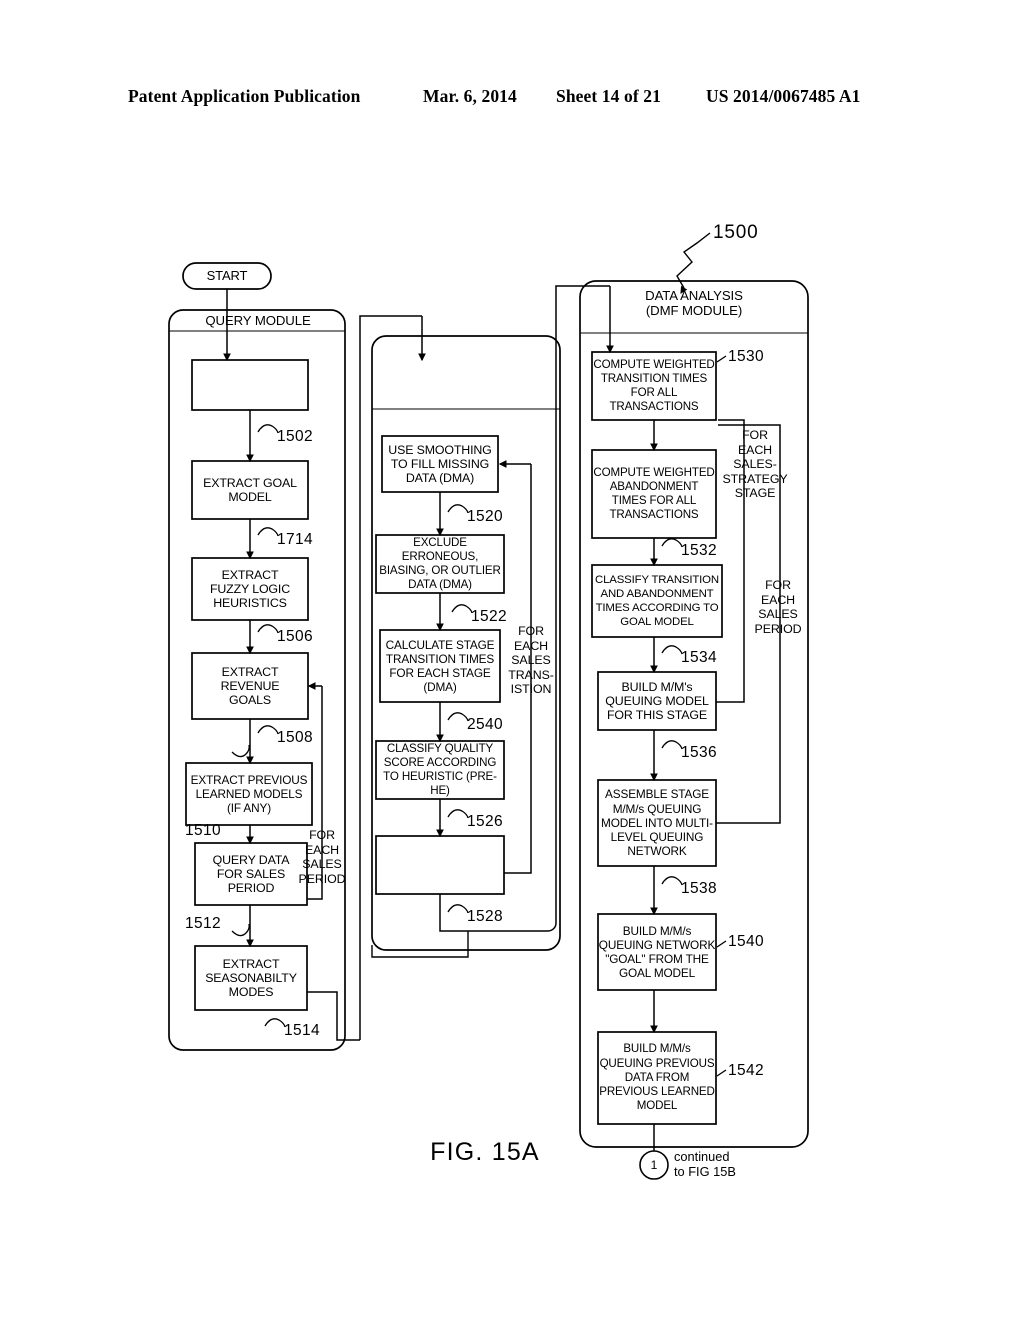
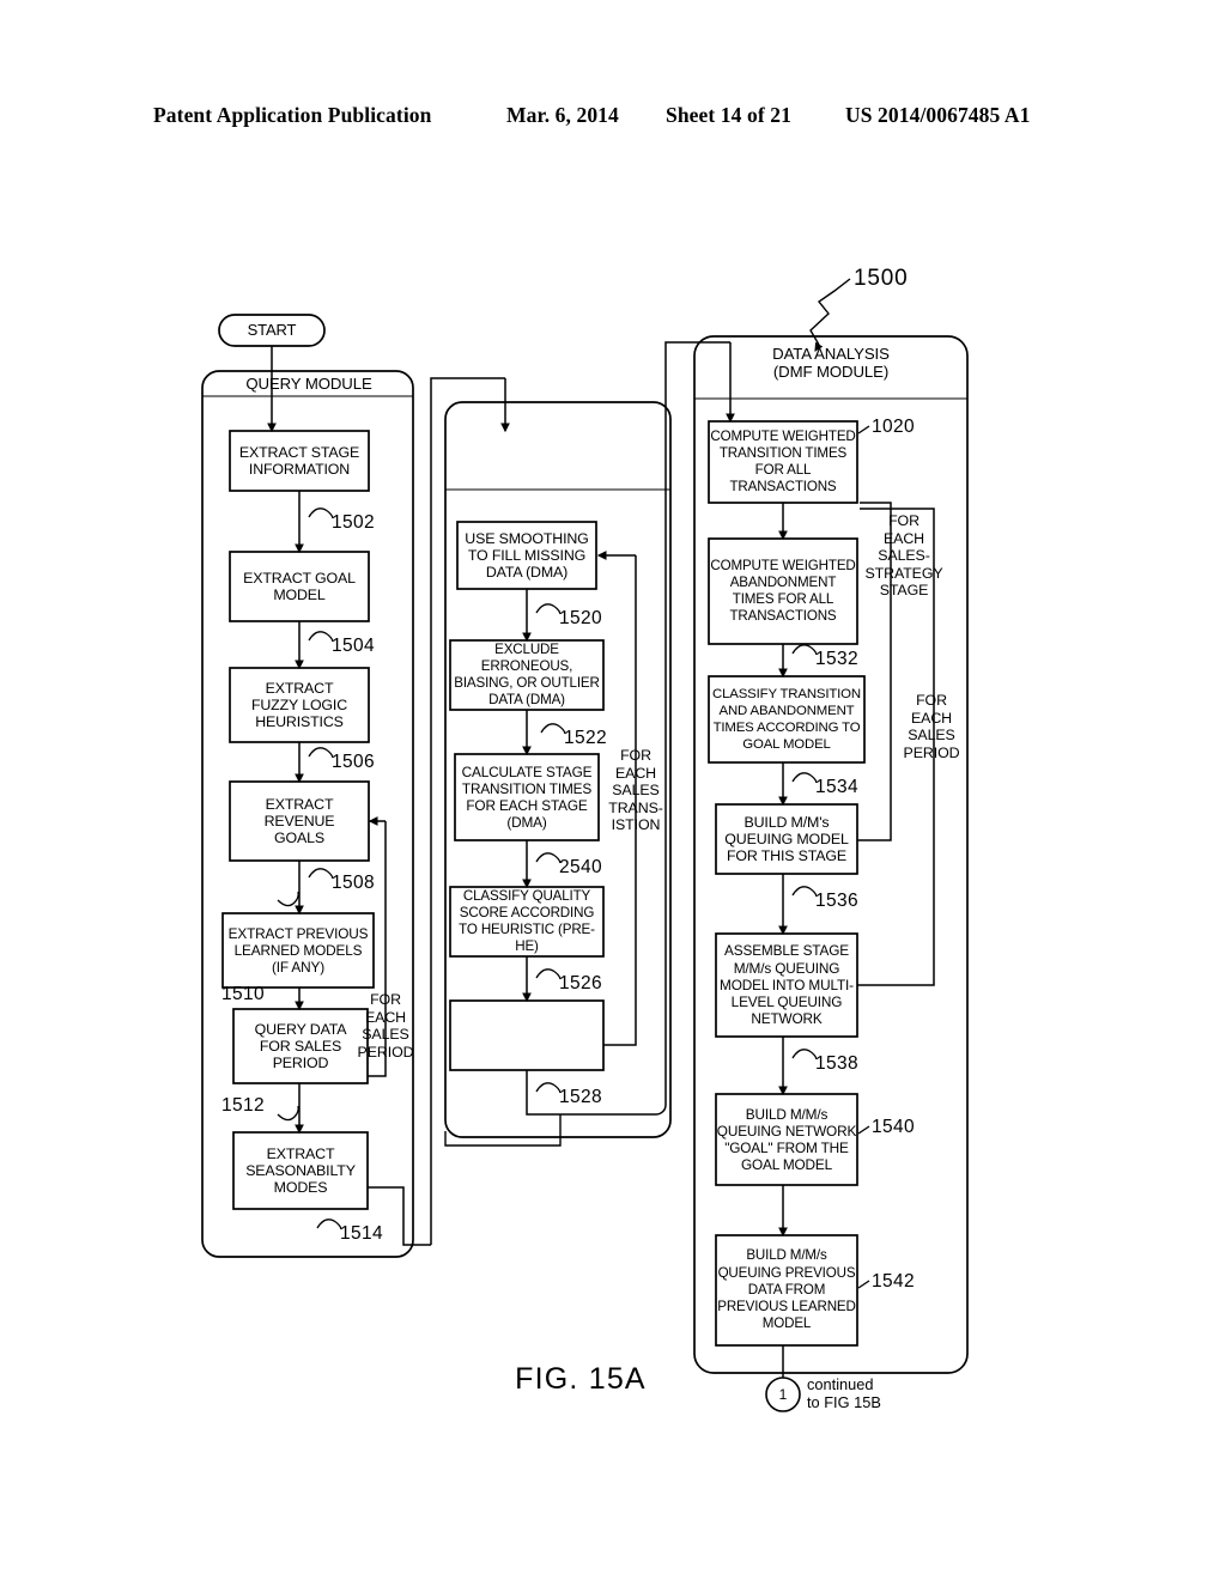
  Patent Application Publication
  Mar. 6, 2014
  Sheet 14 of 21
  US 2014/0067485 A1
  1500
  START
  QUERY MODULE
+ EXTRACT STAGE
+ INFORMATION
  EXTRACT GOAL
  MODEL
  EXTRACT
  FUZZY LOGIC
  HEURISTICS
  EXTRACT
  REVENUE
  GOALS
  EXTRACT PREVIOUS
  LEARNED MODELS
  (IF ANY)
  QUERY DATA
  FOR SALES
  PERIOD
  EXTRACT
  SEASONABILTY
  MODES
  1502
- 1714
+ 1504
  1506
  1508
  1510
  1512
  1514
  FOR
  EACH
  SALES
  PERIOD
  USE SMOOTHING
  TO FILL MISSING
  DATA (DMA)
  EXCLUDE ERRONEOUS,
  BIASING, OR OUTLIER
  DATA (DMA)
  CALCULATE STAGE
  TRANSITION TIMES
  FOR EACH STAGE
  (DMA)
  CLASSIFY QUALITY
  SCORE ACCORDING
  TO HEURISTIC (PRE-HE)
  1520
  1522
  2540
  1526
  1528
  FOR
  EACH
  SALES
  TRANS-
  ISTION
  DATA ANALYSIS
  (DMF MODULE)
  COMPUTE WEIGHTED
  TRANSITION TIMES
  FOR ALL
  TRANSACTIONS
  COMPUTE WEIGHTED
  ABANDONMENT
  TIMES FOR ALL
  TRANSACTIONS
  CLASSIFY TRANSITION
  AND ABANDONMENT
  TIMES ACCORDING TO
  GOAL MODEL
  BUILD M/M's
  QUEUING MODEL
  FOR THIS STAGE
  ASSEMBLE STAGE
  M/M/s QUEUING
  MODEL INTO MULTI-
  LEVEL QUEUING
  NETWORK
  BUILD M/M/s
  QUEUING NETWORK
  "GOAL" FROM THE
  GOAL MODEL
  BUILD M/M/s
  QUEUING PREVIOUS
  DATA FROM
  PREVIOUS LEARNED
  MODEL
- 1530
+ 1020
  1532
  1534
  1536
  1538
  1540
  1542
  FOR
  EACH
  SALES-
  STRATEGY
  STAGE
  FOR
  EACH
  SALES
  PERIOD
  FIG. 15A
  1
  continued
  to FIG 15B
